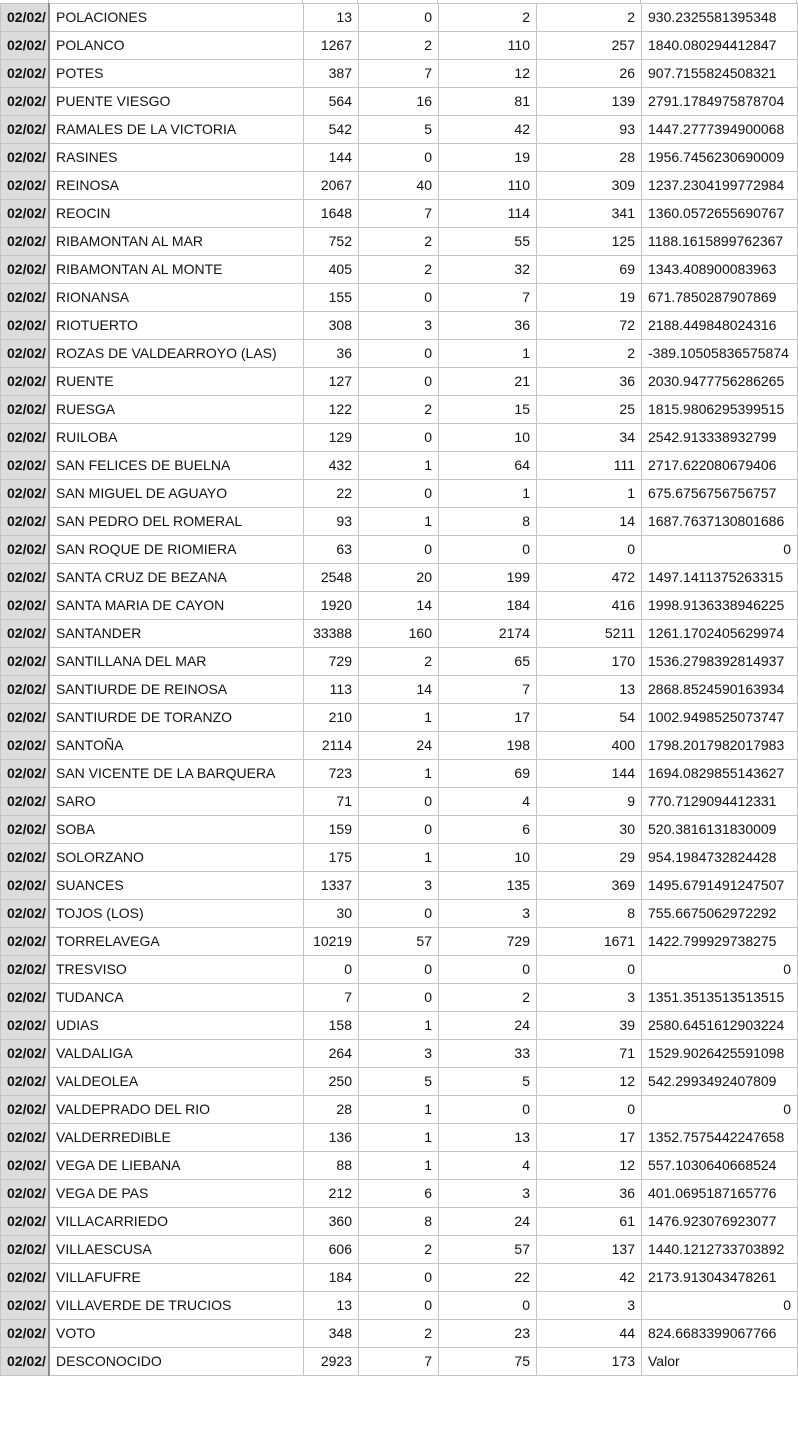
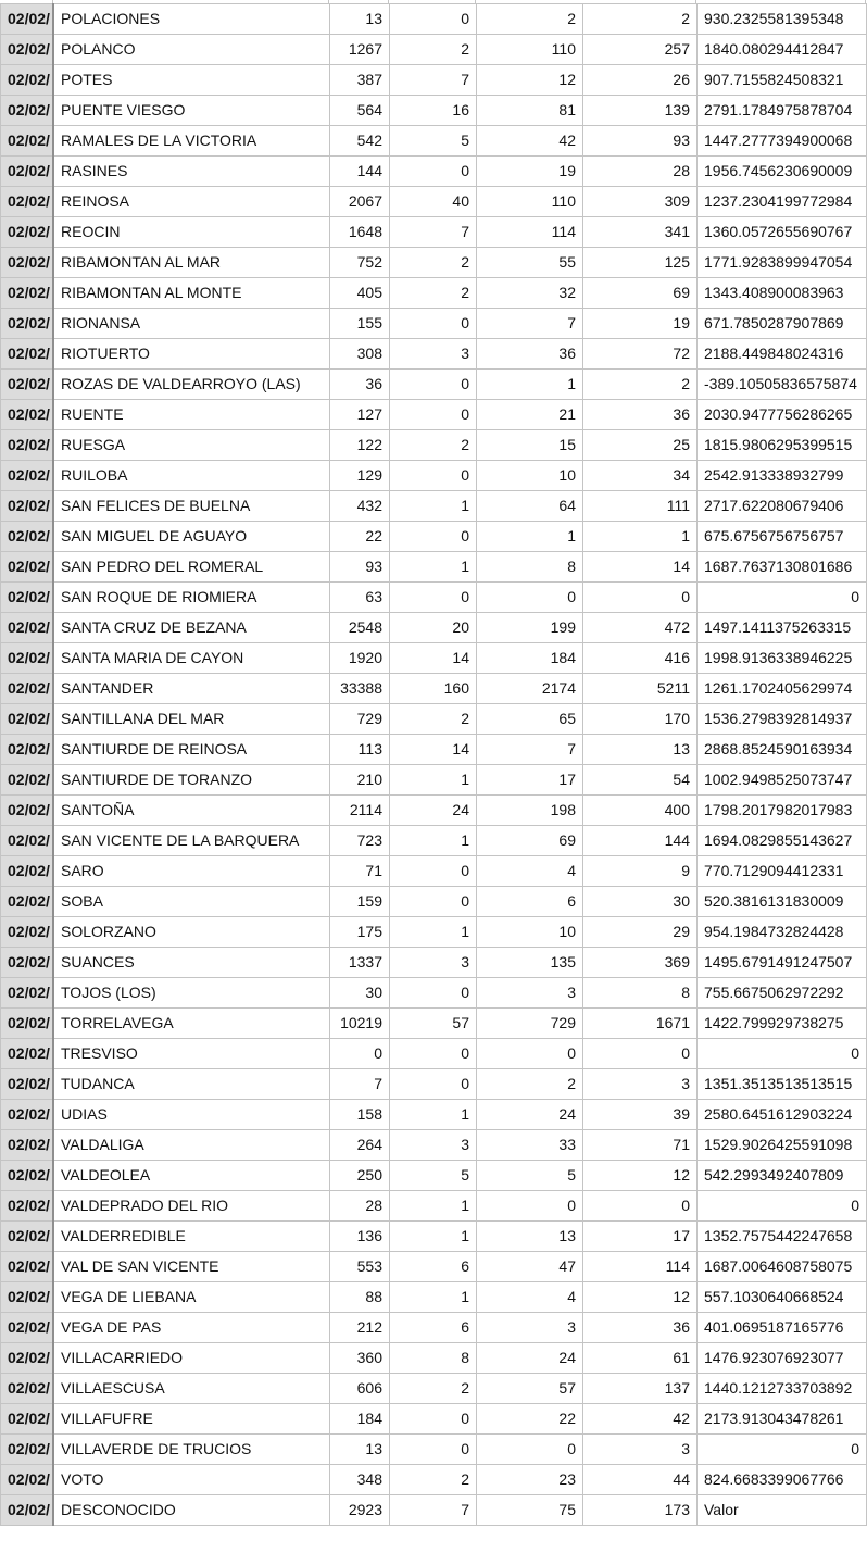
  02/02/	POLACIONES	13	0	2	2	930.2325581395348
  02/02/	POLANCO	1267	2	110	257	1840.080294412847
  02/02/	POTES	387	7	12	26	907.7155824508321
  02/02/	PUENTE VIESGO	564	16	81	139	2791.1784975878704
  02/02/	RAMALES DE LA VICTORIA	542	5	42	93	1447.2777394900068
  02/02/	RASINES	144	0	19	28	1956.7456230690009
  02/02/	REINOSA	2067	40	110	309	1237.2304199772984
  02/02/	REOCIN	1648	7	114	341	1360.0572655690767
- 02/02/	RIBAMONTAN AL MAR	752	2	55	125	1188.1615899762367
+ 02/02/	RIBAMONTAN AL MAR	752	2	55	125	1771.9283899947054
  02/02/	RIBAMONTAN AL MONTE	405	2	32	69	1343.408900083963
  02/02/	RIONANSA	155	0	7	19	671.7850287907869
  02/02/	RIOTUERTO	308	3	36	72	2188.449848024316
  02/02/	ROZAS DE VALDEARROYO (LAS)	36	0	1	2	-389.10505836575874
  02/02/	RUENTE	127	0	21	36	2030.9477756286265
  02/02/	RUESGA	122	2	15	25	1815.9806295399515
  02/02/	RUILOBA	129	0	10	34	2542.913338932799
  02/02/	SAN FELICES DE BUELNA	432	1	64	111	2717.622080679406
  02/02/	SAN MIGUEL DE AGUAYO	22	0	1	1	675.6756756756757
  02/02/	SAN PEDRO DEL ROMERAL	93	1	8	14	1687.7637130801686
  02/02/	SAN ROQUE DE RIOMIERA	63	0	0	0	0
  02/02/	SANTA CRUZ DE BEZANA	2548	20	199	472	1497.1411375263315
  02/02/	SANTA MARIA DE CAYON	1920	14	184	416	1998.9136338946225
  02/02/	SANTANDER	33388	160	2174	5211	1261.1702405629974
  02/02/	SANTILLANA DEL MAR	729	2	65	170	1536.2798392814937
  02/02/	SANTIURDE DE REINOSA	113	14	7	13	2868.8524590163934
  02/02/	SANTIURDE DE TORANZO	210	1	17	54	1002.9498525073747
  02/02/	SANTOÑA	2114	24	198	400	1798.2017982017983
  02/02/	SAN VICENTE DE LA BARQUERA	723	1	69	144	1694.0829855143627
  02/02/	SARO	71	0	4	9	770.7129094412331
  02/02/	SOBA	159	0	6	30	520.3816131830009
  02/02/	SOLORZANO	175	1	10	29	954.1984732824428
  02/02/	SUANCES	1337	3	135	369	1495.6791491247507
  02/02/	TOJOS (LOS)	30	0	3	8	755.6675062972292
  02/02/	TORRELAVEGA	10219	57	729	1671	1422.799929738275
  02/02/	TRESVISO	0	0	0	0	0
  02/02/	TUDANCA	7	0	2	3	1351.3513513513515
  02/02/	UDIAS	158	1	24	39	2580.6451612903224
  02/02/	VALDALIGA	264	3	33	71	1529.9026425591098
  02/02/	VALDEOLEA	250	5	5	12	542.2993492407809
  02/02/	VALDEPRADO DEL RIO	28	1	0	0	0
  02/02/	VALDERREDIBLE	136	1	13	17	1352.7575442247658
+ 02/02/	VAL DE SAN VICENTE	553	6	47	114	1687.0064608758075
  02/02/	VEGA DE LIEBANA	88	1	4	12	557.1030640668524
  02/02/	VEGA DE PAS	212	6	3	36	401.0695187165776
  02/02/	VILLACARRIEDO	360	8	24	61	1476.923076923077
  02/02/	VILLAESCUSA	606	2	57	137	1440.1212733703892
  02/02/	VILLAFUFRE	184	0	22	42	2173.913043478261
  02/02/	VILLAVERDE DE TRUCIOS	13	0	0	3	0
  02/02/	VOTO	348	2	23	44	824.6683399067766
  02/02/	DESCONOCIDO	2923	7	75	173	Valor
